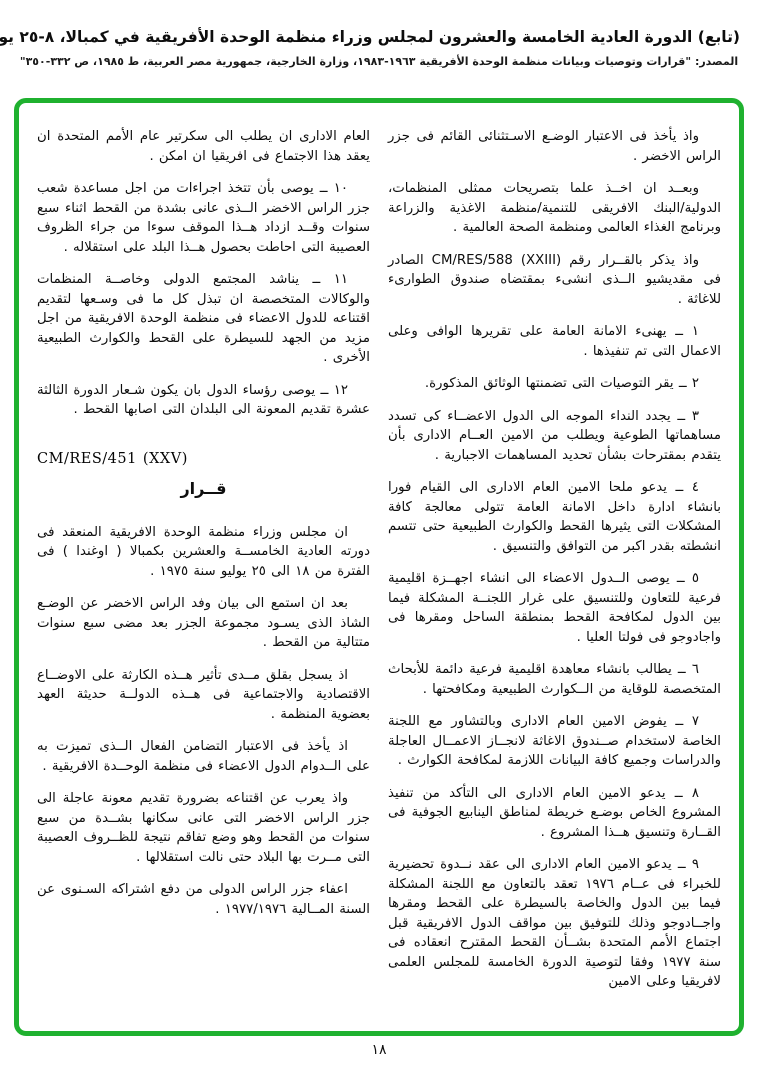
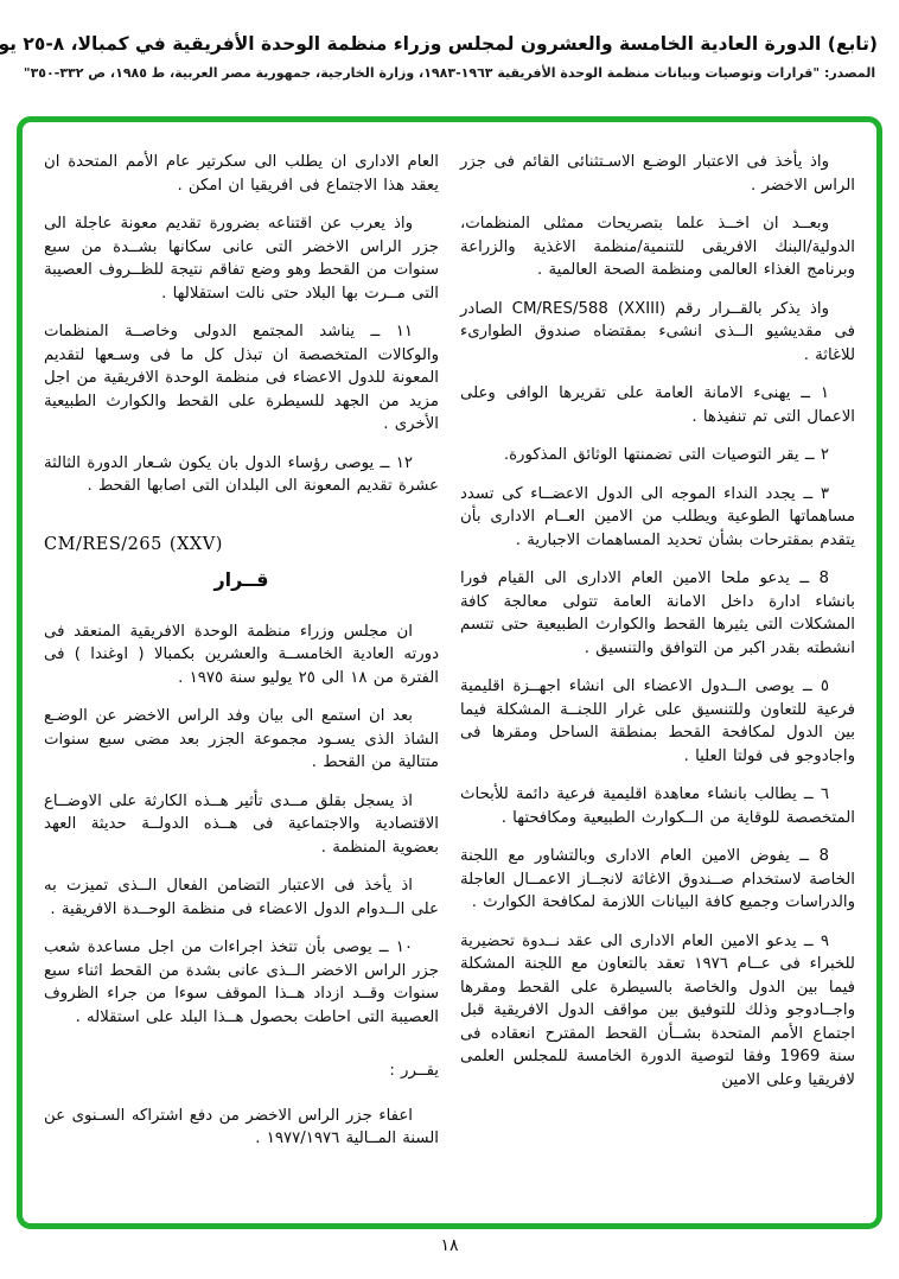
  (تابع) الدورة العادية الخامسة والعشرون لمجلس وزراء منظمة الوحدة الأفريقية في كمبالا، ٨-٢٥ يو
  المصدر: "قرارات وتوصيات وبيانات منظمة الوحدة الأفريقية ١٩٦٣-١٩٨٣، وزارة الخارجية، جمهورية مصر العربية، ط ١٩٨٥، ص ٣٣٢-٣٥٠"
  واذ يأخذ فى الاعتبار الوضـع الاسـتثنائى القائم فى جزر الراس الاخضر .
  وبعــد ان اخــذ علما بتصريحات ممثلى المنظمات، الدولية/البنك الافريقى للتنمية/منظمة الاغذية والزراعة وبرنامج الغذاء العالمى ومنظمة الصحة العالمية .
  واذ يذكر بالقــرار رقم CM/RES/588 (XXIII) الصادر فى مقديشيو الــذى انشىء بمقتضاه صندوق الطوارىء للاغاثة .
  ١ ــ يهنىء الامانة العامة على تقريرها الوافى وعلى الاعمال التى تم تنفيذها .
  ٢ ــ يقر التوصيات التى تضمنتها الوثائق المذكورة.
  ٣ ــ يجدد النداء الموجه الى الدول الاعضــاء كى تسدد مساهماتها الطوعية ويطلب من الامين العــام الادارى بأن يتقدم بمقترحات بشأن تحديد المساهمات الاجبارية .
- ٤ ــ يدعو ملحا الامين العام الادارى الى القيام فورا بانشاء ادارة داخل الامانة العامة تتولى معالجة كافة المشكلات التى يثيرها القحط والكوارث الطبيعية حتى تتسم انشطته بقدر اكبر من التوافق والتنسيق .
+ 8 ــ يدعو ملحا الامين العام الادارى الى القيام فورا بانشاء ادارة داخل الامانة العامة تتولى معالجة كافة المشكلات التى يثيرها القحط والكوارث الطبيعية حتى تتسم انشطته بقدر اكبر من التوافق والتنسيق .
  ٥ ــ يوصى الــدول الاعضاء الى انشاء اجهــزة اقليمية فرعية للتعاون وللتنسيق على غرار اللجنــة المشكلة فيما بين الدول لمكافحة القحط بمنطقة الساحل ومقرها فى واجادوجو فى فولتا العليا .
  ٦ ــ يطالب بانشاء معاهدة اقليمية فرعية دائمة للأبحاث المتخصصة للوقاية من الــكوارث الطبيعية ومكافحتها .
- ٧ ــ يفوض الامين العام الادارى وبالتشاور مع اللجنة الخاصة لاستخدام صــندوق الاغاثة لانجــاز الاعمــال العاجلة والدراسات وجميع كافة البيانات اللازمة لمكافحة الكوارث .
+ 8 ــ يفوض الامين العام الادارى وبالتشاور مع اللجنة الخاصة لاستخدام صــندوق الاغاثة لانجــاز الاعمــال العاجلة والدراسات وجميع كافة البيانات اللازمة لمكافحة الكوارث .
- ٨ ــ يدعو الامين العام الادارى الى التأكد من تنفيذ المشروع الخاص بوضـع خريطة لمناطق الينابيع الجوفية فى القــارة وتنسيق هــذا المشروع .
- ٩ ــ يدعو الامين العام الادارى الى عقد نــدوة تحضيرية للخبراء فى عــام ١٩٧٦ تعقد بالتعاون مع اللجنة المشكلة فيما بين الدول والخاصة بالسيطرة على القحط ومقرها واجــادوجو وذلك للتوفيق بين مواقف الدول الافريقية قبل اجتماع الأمم المتحدة بشــأن القحط المقترح انعقاده فى سنة ١٩٧٧ وفقا لتوصية الدورة الخامسة للمجلس العلمى لافريقيا وعلى الامين
+ ٩ ــ يدعو الامين العام الادارى الى عقد نــدوة تحضيرية للخبراء فى عــام ١٩٧٦ تعقد بالتعاون مع اللجنة المشكلة فيما بين الدول والخاصة بالسيطرة على القحط ومقرها واجــادوجو وذلك للتوفيق بين مواقف الدول الافريقية قبل اجتماع الأمم المتحدة بشــأن القحط المقترح انعقاده فى سنة 1969 وفقا لتوصية الدورة الخامسة للمجلس العلمى لافريقيا وعلى الامين
  العام الادارى ان يطلب الى سكرتير عام الأمم المتحدة ان يعقد هذا الاجتماع فى افريقيا ان امكن .
- ١٠ ــ يوصى بأن تتخذ اجراءات من اجل مساعدة شعب جزر الراس الاخضر الــذى عانى بشدة من القحط اثناء سبع سنوات وقــد ازداد هــذا الموقف سوءا من جراء الظروف العصيبة التى احاطت بحصول هــذا البلد على استقلاله .
+ واذ يعرب عن اقتناعه بضرورة تقديم معونة عاجلة الى جزر الراس الاخضر التى عانى سكانها بشــدة من سبع سنوات من القحط وهو وضع تفاقم نتيجة للظــروف العصيبة التى مــرت بها البلاد حتى نالت استقلالها .
- ١١ ــ يناشد المجتمع الدولى وخاصــة المنظمات والوكالات المتخصصة ان تبذل كل ما فى وسـعها لتقديم اقتناعه للدول الاعضاء فى منظمة الوحدة الافريقية من اجل مزيد من الجهد للسيطرة على القحط والكوارث الطبيعية الأخرى .
+ ١١ ــ يناشد المجتمع الدولى وخاصــة المنظمات والوكالات المتخصصة ان تبذل كل ما فى وسـعها لتقديم المعونة للدول الاعضاء فى منظمة الوحدة الافريقية من اجل مزيد من الجهد للسيطرة على القحط والكوارث الطبيعية الأخرى .
  ١٢ ــ يوصى رؤساء الدول بان يكون شـعار الدورة الثالثة عشرة تقديم المعونة الى البلدان التى اصابها القحط .
- CM/RES/451 (XXV)
+ CM/RES/265 (XXV)
  قــرار
  ان مجلس وزراء منظمة الوحدة الافريقية المنعقد فى دورته العادية الخامســة والعشرين بكمبالا ( اوغندا ) فى الفترة من ١٨ الى ٢٥ يوليو سنة ١٩٧٥ .
  بعد ان استمع الى بيان وفد الراس الاخضر عن الوضـع الشاذ الذى يسـود مجموعة الجزر بعد مضى سبع سنوات متتالية من القحط .
  اذ يسجل بقلق مــدى تأثير هــذه الكارثة على الاوضــاع الاقتصادية والاجتماعية فى هــذه الدولــة حديثة العهد بعضوية المنظمة .
  اذ يأخذ فى الاعتبار التضامن الفعال الــذى تميزت به على الــدوام الدول الاعضاء فى منظمة الوحــدة الافريقية .
- واذ يعرب عن اقتناعه بضرورة تقديم معونة عاجلة الى جزر الراس الاخضر التى عانى سكانها بشــدة من سبع سنوات من القحط وهو وضع تفاقم نتيجة للظــروف العصيبة التى مــرت بها البلاد حتى نالت استقلالها .
+ ١٠ ــ يوصى بأن تتخذ اجراءات من اجل مساعدة شعب جزر الراس الاخضر الــذى عانى بشدة من القحط اثناء سبع سنوات وقــد ازداد هــذا الموقف سوءا من جراء الظروف العصيبة التى احاطت بحصول هــذا البلد على استقلاله .
+ يقــرر :
- اعفاء جزر الراس الدولى من دفع اشتراكه السـنوى عن السنة المــالية ١٩٧٧/١٩٧٦ .
+ اعفاء جزر الراس الاخضر من دفع اشتراكه السـنوى عن السنة المــالية ١٩٧٧/١٩٧٦ .
  ١٨
